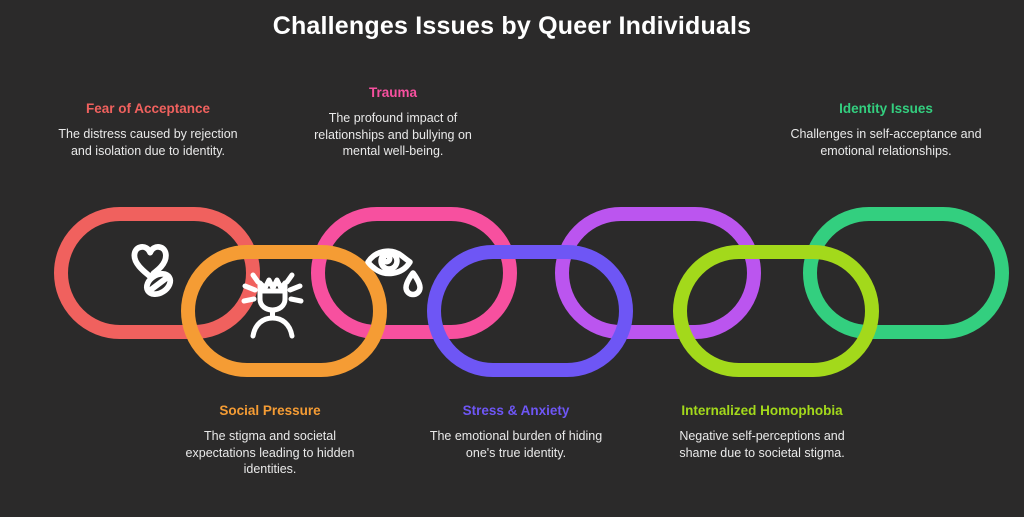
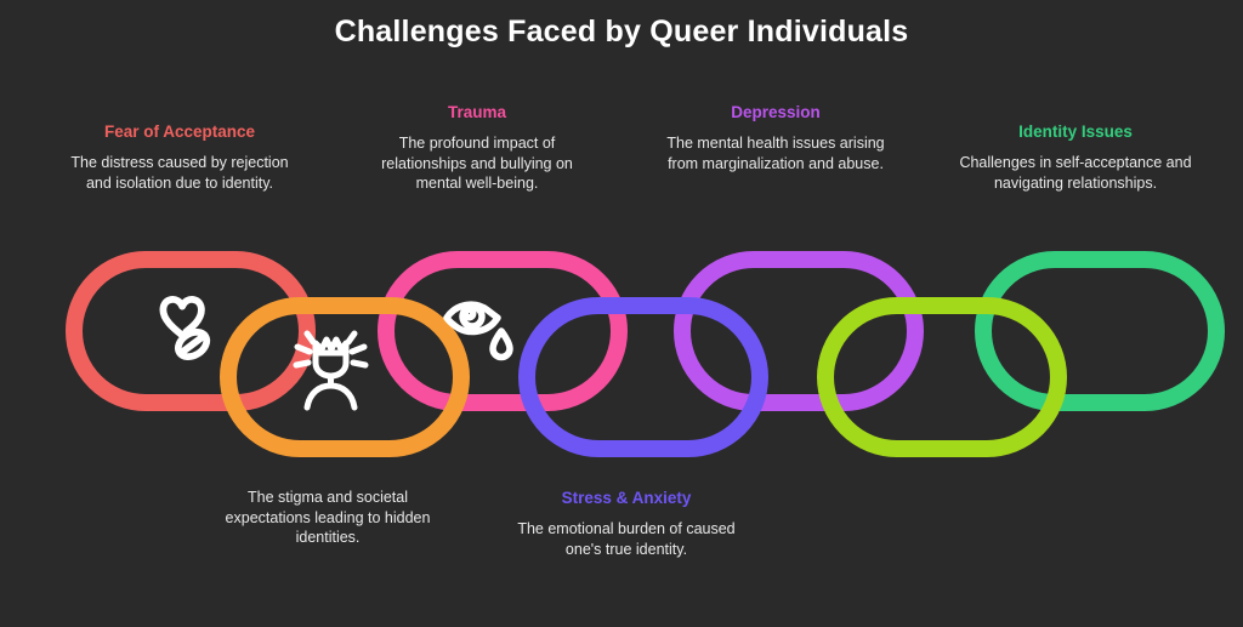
- Challenges Issues by Queer Individuals
+ Challenges Faced by Queer Individuals
  Fear of Acceptance
  The distress caused by rejection and isolation due to identity.
  Trauma
  The profound impact of relationships and bullying on mental well-being.
+ Depression
+ The mental health issues arising from marginalization and abuse.
  Identity Issues
- Challenges in self-acceptance and emotional relationships.
+ Challenges in self-acceptance and navigating relationships.
- Social Pressure
  The stigma and societal expectations leading to hidden identities.
  Stress & Anxiety
- The emotional burden of hiding one's true identity.
+ The emotional burden of caused one's true identity.
- Internalized Homophobia
- Negative self-perceptions and shame due to societal stigma.
